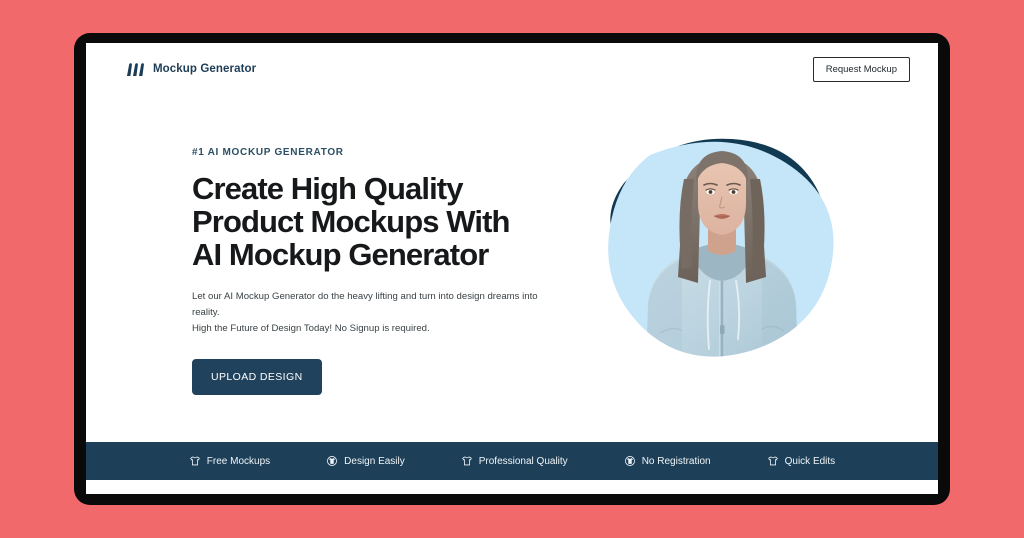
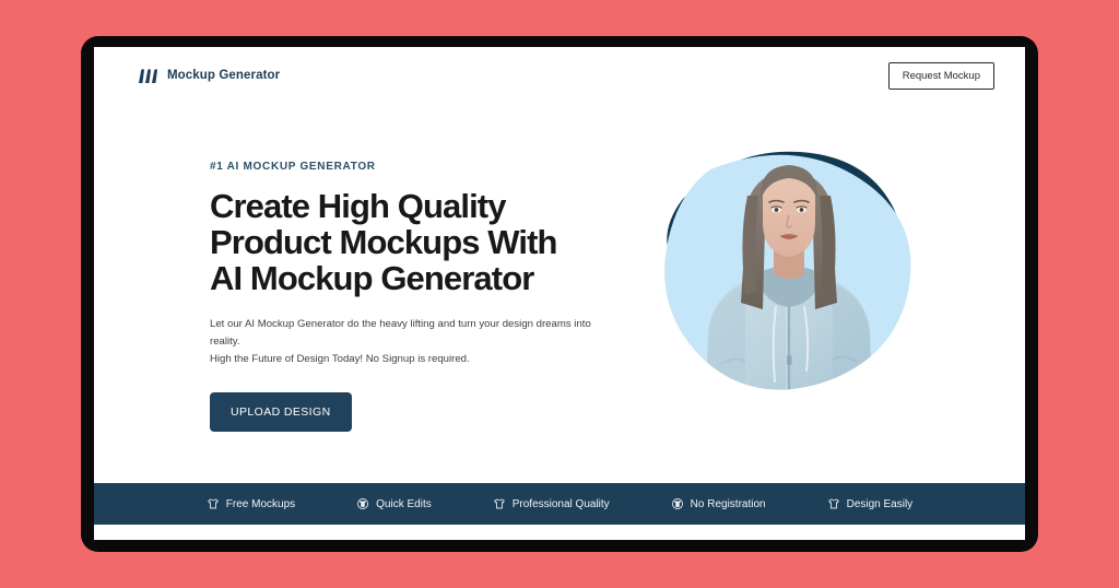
  Mockup Generator
  Request Mockup
  #1 AI MOCKUP GENERATOR
  Create High Quality
  Product Mockups With
  AI Mockup Generator
- Let our AI Mockup Generator do the heavy lifting and turn into design dreams into reality.
+ Let our AI Mockup Generator do the heavy lifting and turn your design dreams into reality.
  High the Future of Design Today! No Signup is required.
  UPLOAD DESIGN
  Free Mockups
- Design Easily
+ Quick Edits
  Professional Quality
  No Registration
- Quick Edits
+ Design Easily
